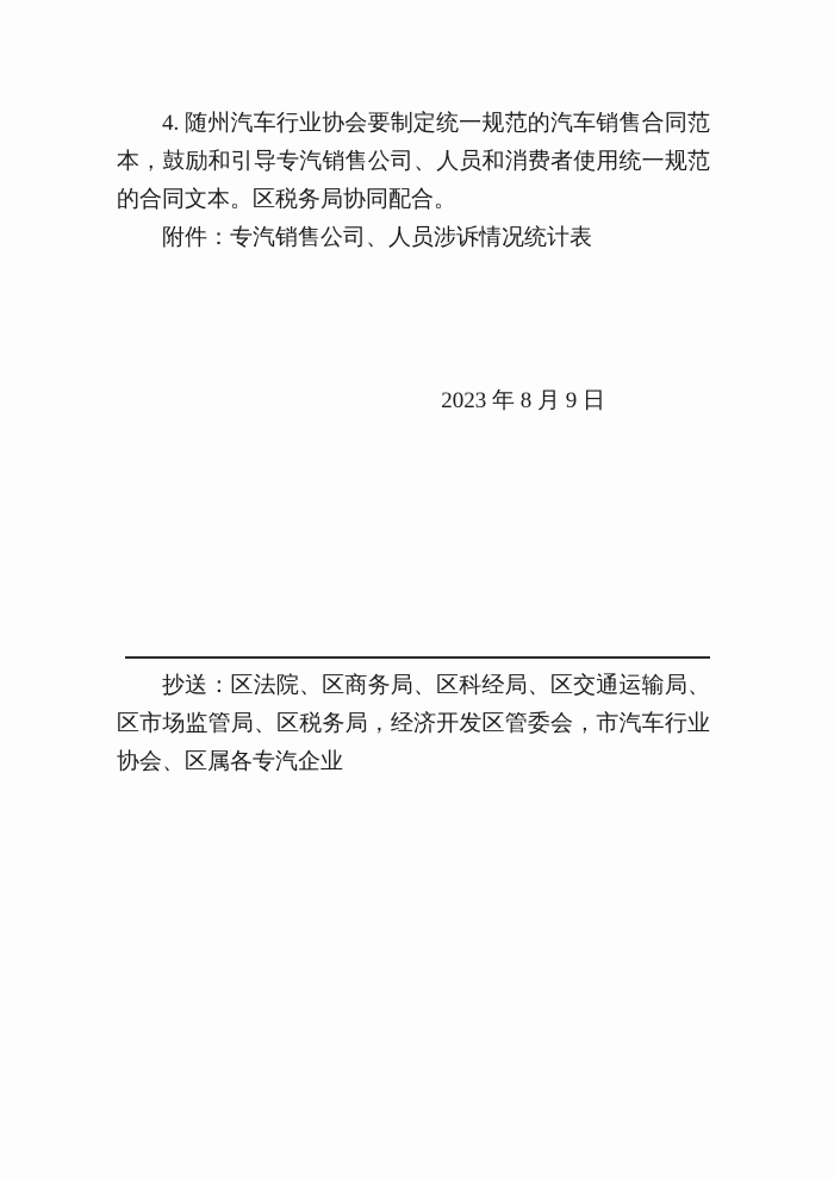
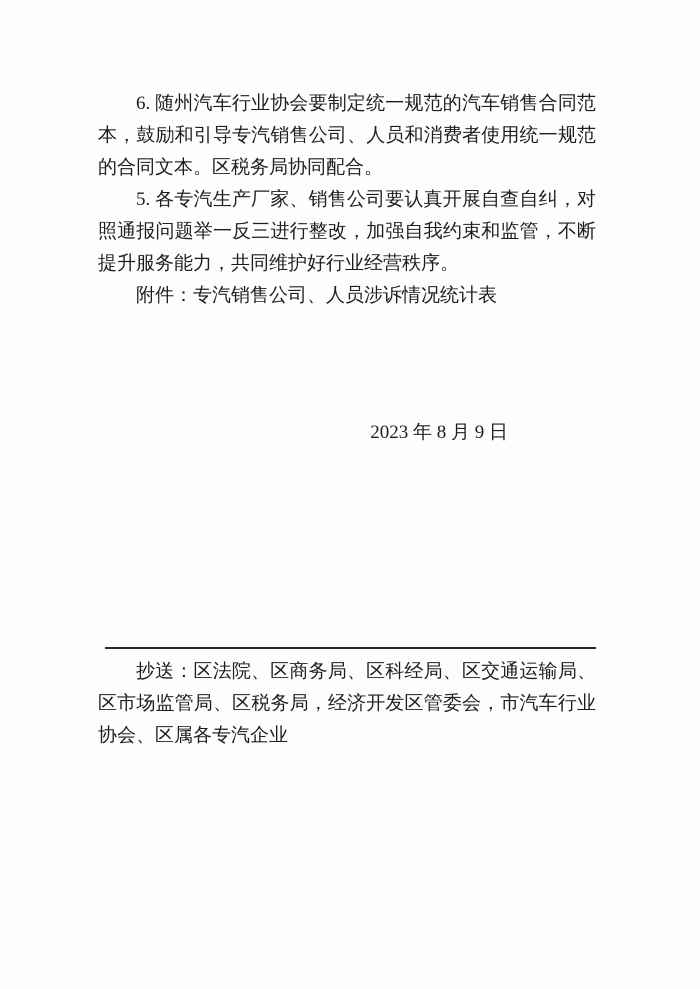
- 4. 随州汽车行业协会要制定统一规范的汽车销售合同范本，鼓励和引导专汽销售公司、人员和消费者使用统一规范的合同文本。区税务局协同配合。
+ 6. 随州汽车行业协会要制定统一规范的汽车销售合同范本，鼓励和引导专汽销售公司、人员和消费者使用统一规范的合同文本。区税务局协同配合。
+ 5. 各专汽生产厂家、销售公司要认真开展自查自纠，对照通报问题举一反三进行整改，加强自我约束和监管，不断提升服务能力，共同维护好行业经营秩序。
  附件：专汽销售公司、人员涉诉情况统计表
  2023 年 8 月 9 日
  抄送：区法院、区商务局、区科经局、区交通运输局、区市场监管局、区税务局，经济开发区管委会，市汽车行业协会、区属各专汽企业
